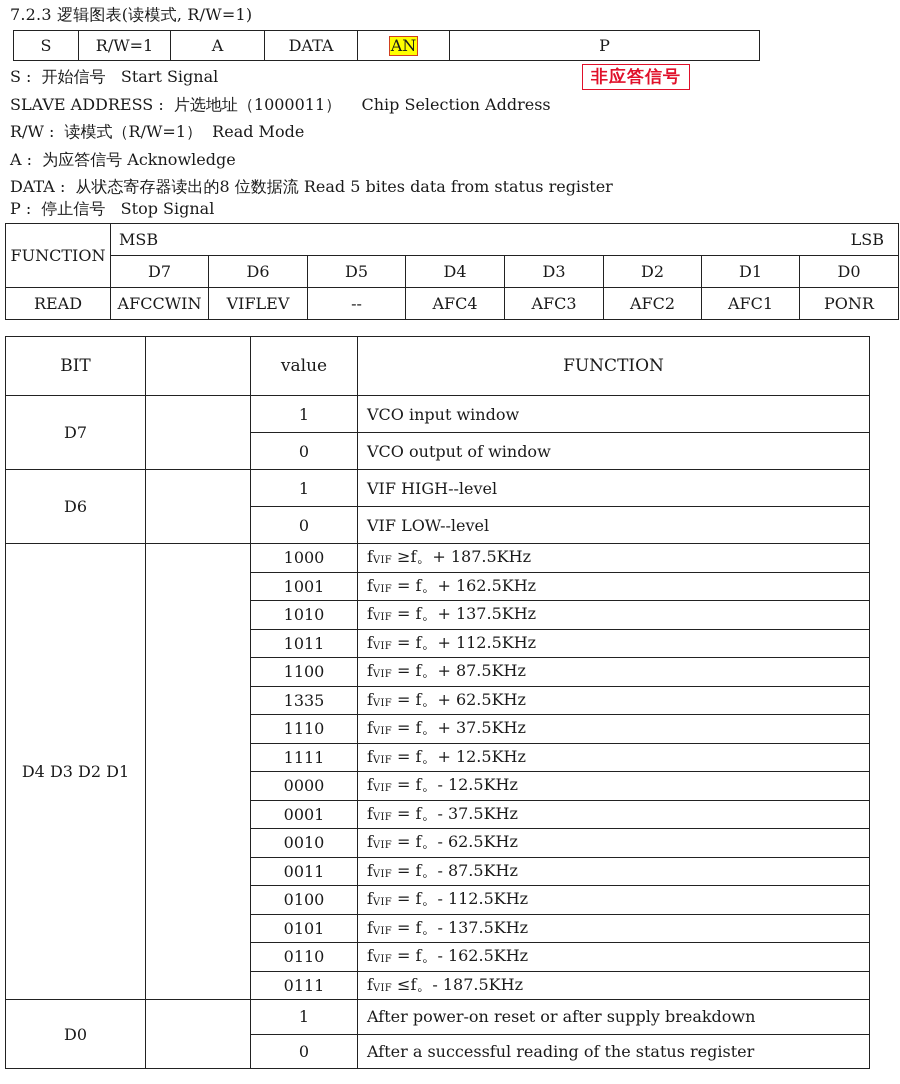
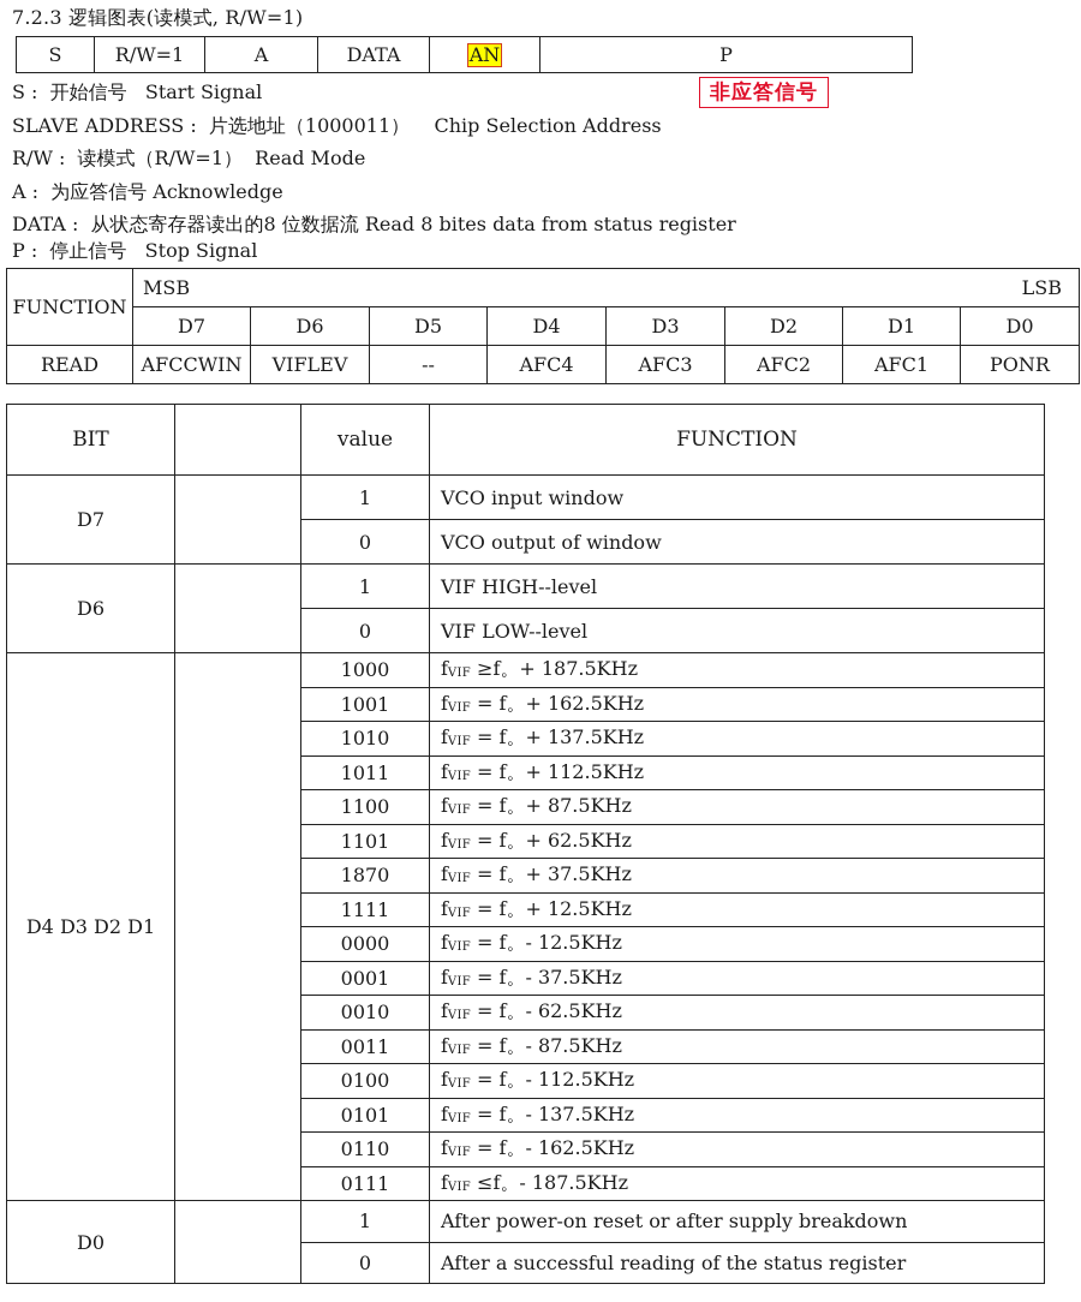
  7.2.3 逻辑图表(读模式, R/W=1)
  S
  R/W=1
  A
  DATA
  AN
  P
  非应答信号
  S : 开始信号 Start Signal
  SLAVE ADDRESS : 片选地址（1000011） Chip Selection Address
  R/W : 读模式（R/W=1） Read Mode
  A : 为应答信号 Acknowledge
- DATA : 从状态寄存器读出的8 位数据流 Read 5 bites data from status register
+ DATA : 从状态寄存器读出的8 位数据流 Read 8 bites data from status register
  P : 停止信号 Stop Signal
  FUNCTION	MSB		LSB
  D7	D6	D5	D4	D3	D2	D1	D0
  READ	AFCCWIN	VIFLEV	--	AFC4	AFC3	AFC2	AFC1	PONR
  BIT		value	FUNCTION
  D7		1	VCO input window
  0	VCO output of window
  D6		1	VIF HIGH--level
  0	VIF LOW--level
  D4 D3 D2 D1		1000	fVIF ≥f。+ 187.5KHz
  1001	fVIF = f。+ 162.5KHz
  1010	fVIF = f。+ 137.5KHz
  1011	fVIF = f。+ 112.5KHz
  1100	fVIF = f。+ 87.5KHz
- 1335	fVIF = f。+ 62.5KHz
+ 1101	fVIF = f。+ 62.5KHz
- 1110	fVIF = f。+ 37.5KHz
+ 1870	fVIF = f。+ 37.5KHz
  1111	fVIF = f。+ 12.5KHz
  0000	fVIF = f。- 12.5KHz
  0001	fVIF = f。- 37.5KHz
  0010	fVIF = f。- 62.5KHz
  0011	fVIF = f。- 87.5KHz
  0100	fVIF = f。- 112.5KHz
  0101	fVIF = f。- 137.5KHz
  0110	fVIF = f。- 162.5KHz
  0111	fVIF ≤f。- 187.5KHz
  D0		1	After power-on reset or after supply breakdown
  0	After a successful reading of the status register
